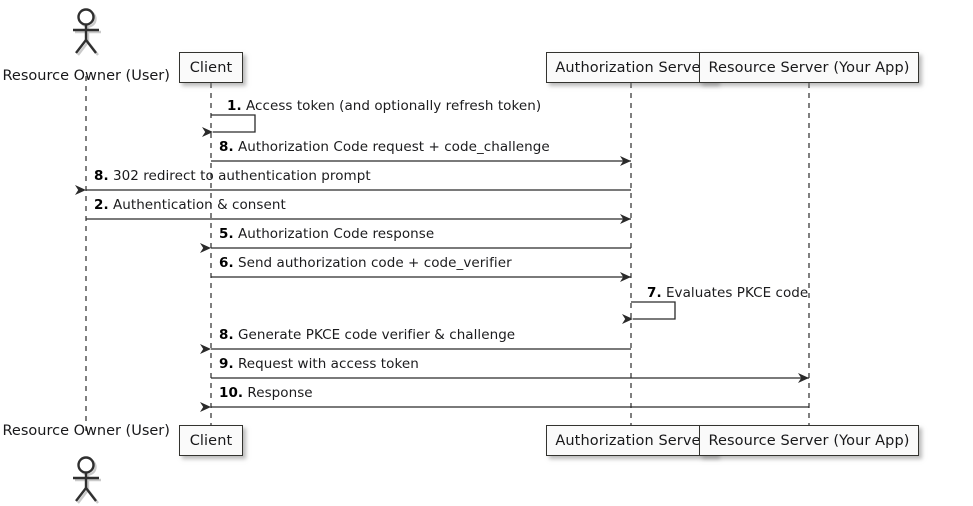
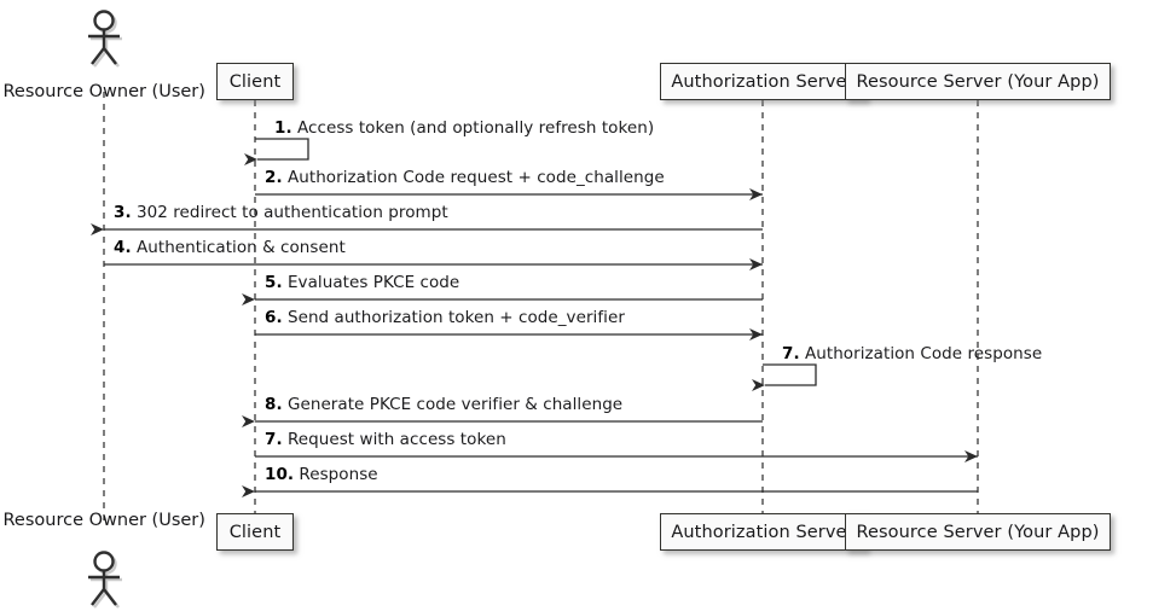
  Resource Owner (User)
  Resource Owner (User)
  Client
  Client
  Authorization Serve
  Authorization Serve
  Resource Server (Your App)
  Resource Server (Your App)
  1. Access token (and optionally refresh token)
- 8. Authorization Code request + code_challenge
+ 2. Authorization Code request + code_challenge
- 8. 302 redirect to authentication prompt
+ 3. 302 redirect to authentication prompt
- 2. Authentication & consent
+ 4. Authentication & consent
- 5. Authorization Code response
+ 5. Evaluates PKCE code
- 6. Send authorization code + code_verifier
+ 6. Send authorization token + code_verifier
- 7. Evaluates PKCE code
+ 7. Authorization Code response
  8. Generate PKCE code verifier & challenge
- 9. Request with access token
+ 7. Request with access token
  10. Response
